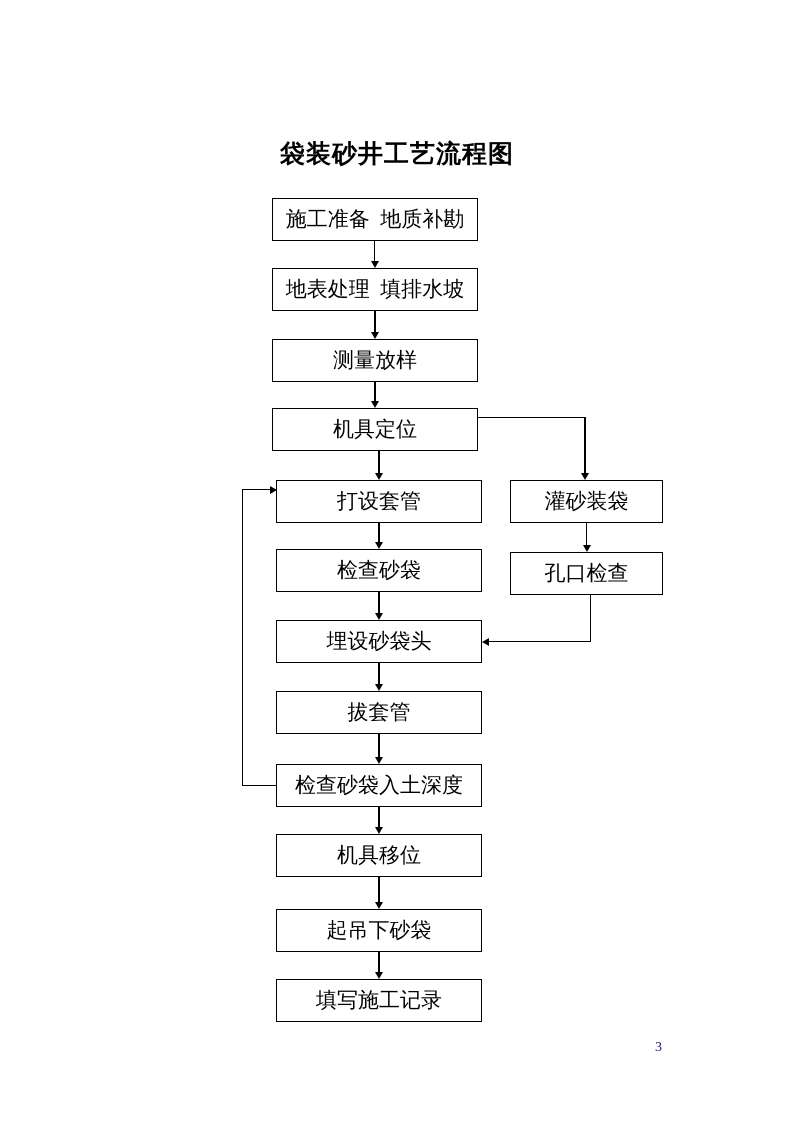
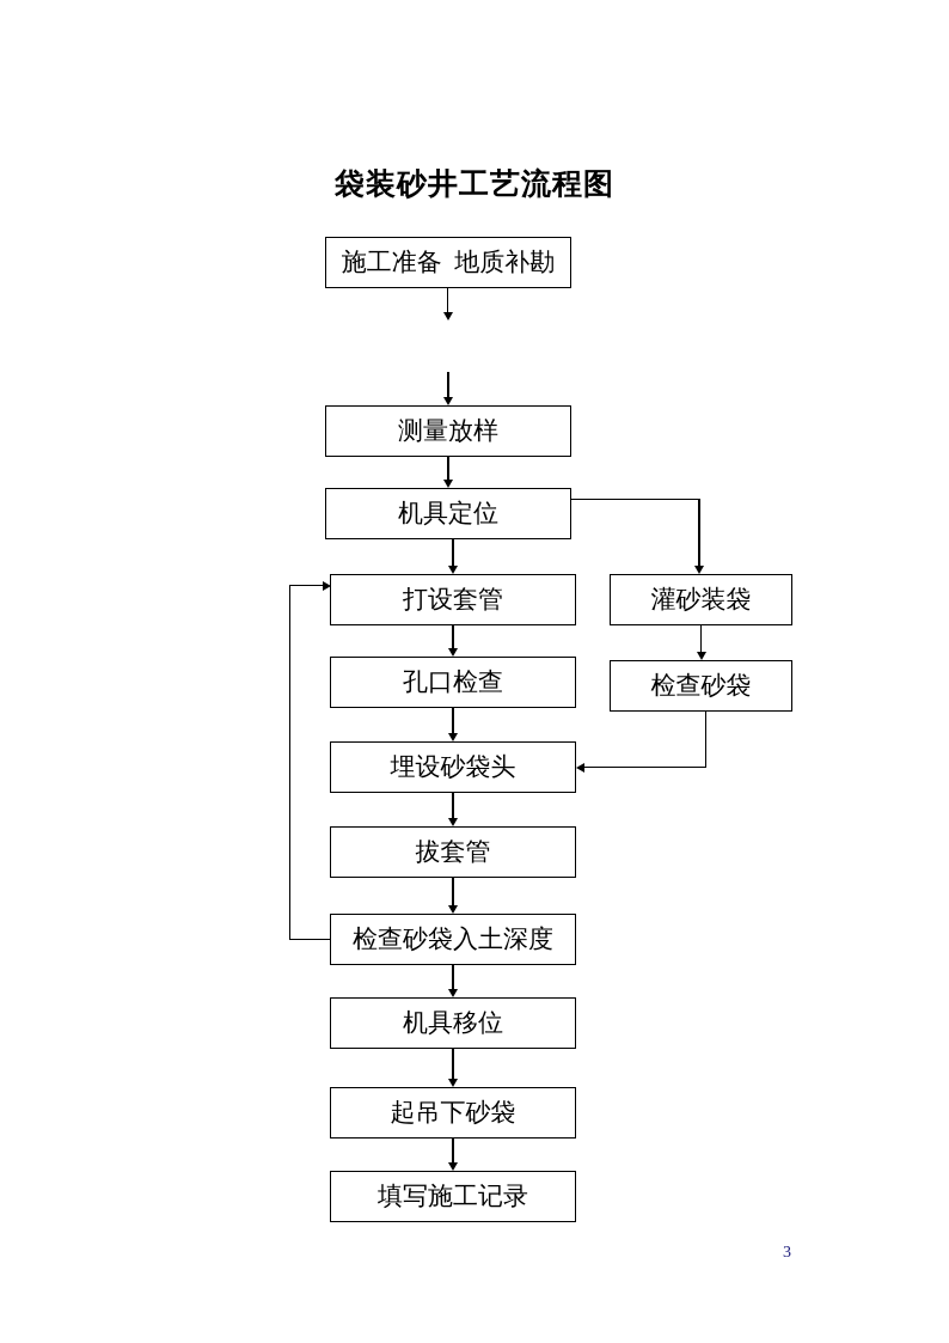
  袋装砂井工艺流程图
  施工准备 地质补勘
- 地表处理 填排水坡
  测量放样
  机具定位
  打设套管
- 检查砂袋
+ 孔口检查
  埋设砂袋头
  拔套管
  检查砂袋入土深度
  机具移位
  起吊下砂袋
  填写施工记录
  灌砂装袋
- 孔口检查
+ 检查砂袋
  3
